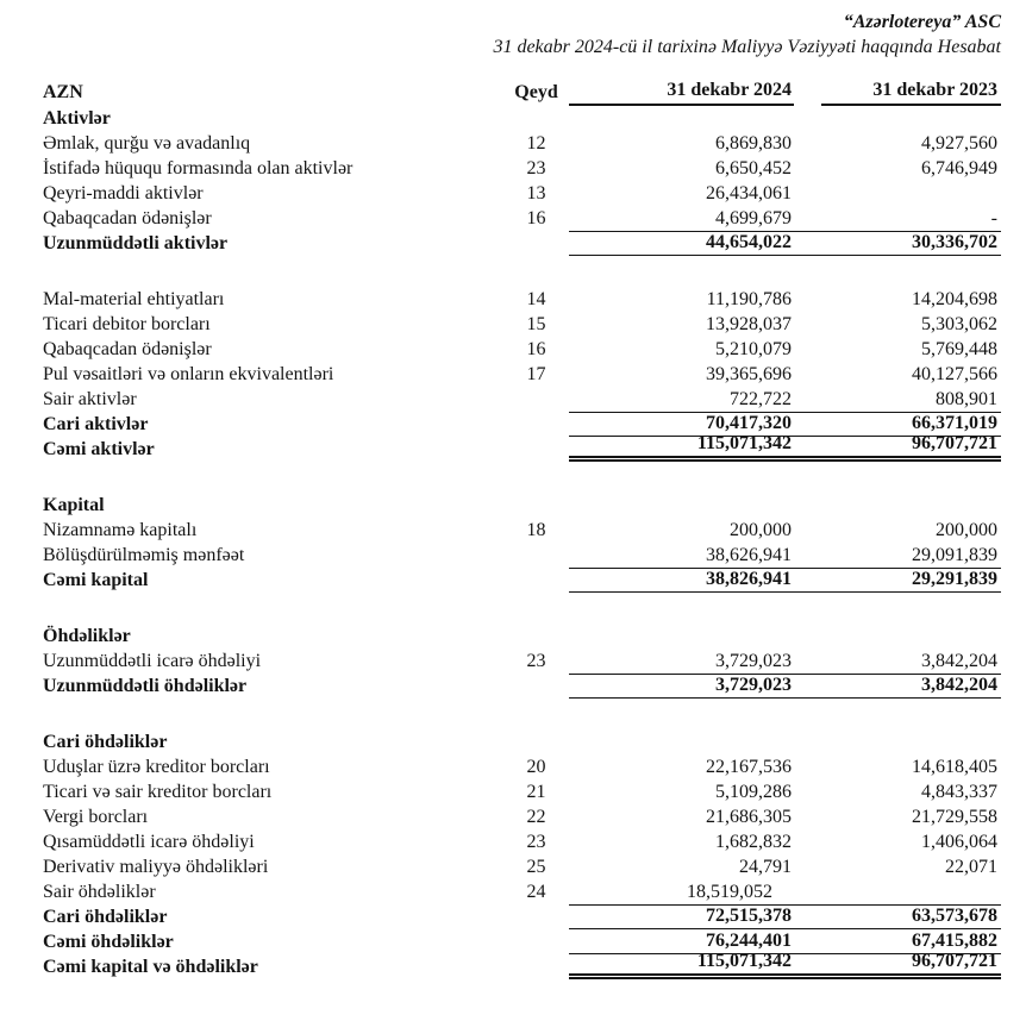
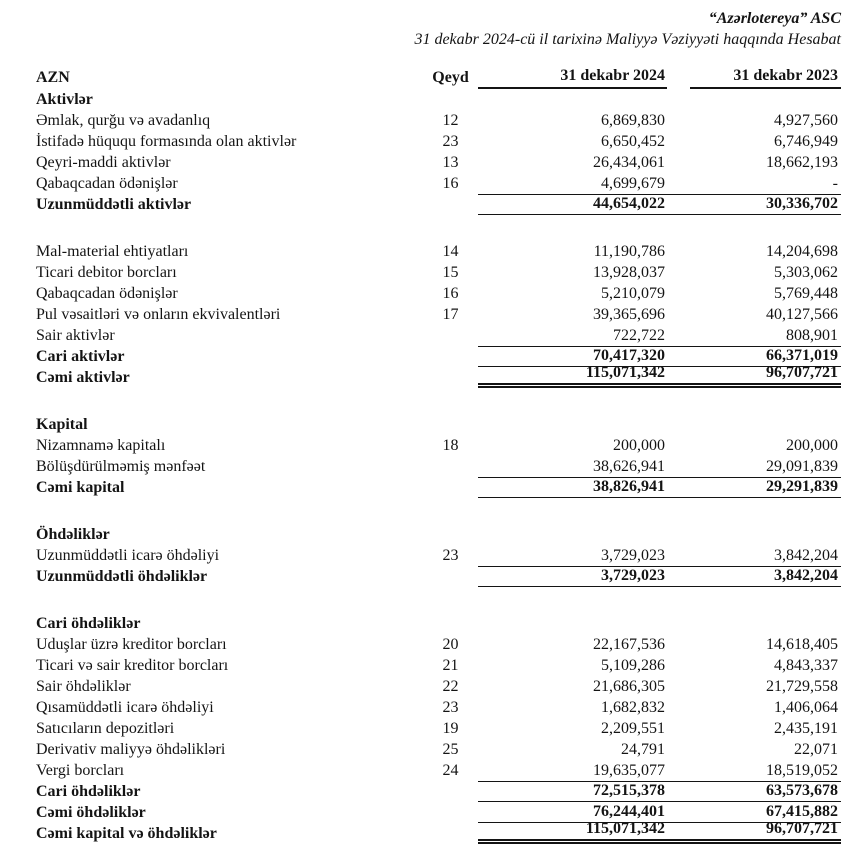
  “Azərlotereya” ASC
  31 dekabr 2024-cü il tarixinə Maliyyə Vəziyyəti haqqında Hesabat
  AZN
  Qeyd
  31 dekabr 2024
  31 dekabr 2023
  Aktivlər
  Əmlak, qurğu və avadanlıq
  12
  6,869,830
  4,927,560
  İstifadə hüququ formasında olan aktivlər
  23
  6,650,452
  6,746,949
  Qeyri-maddi aktivlər
  13
  26,434,061
+ 18,662,193
  Qabaqcadan ödənişlər
  16
  4,699,679
  -
  Uzunmüddətli aktivlər
  44,654,022
  30,336,702
  Mal-material ehtiyatları
  14
  11,190,786
  14,204,698
  Ticari debitor borcları
  15
  13,928,037
  5,303,062
  Qabaqcadan ödənişlər
  16
  5,210,079
  5,769,448
  Pul vəsaitləri və onların ekvivalentləri
  17
  39,365,696
  40,127,566
  Sair aktivlər
  722,722
  808,901
  Cari aktivlər
  70,417,320
  66,371,019
  Cəmi aktivlər
  115,071,342
  96,707,721
  Kapital
  Nizamnamə kapitalı
  18
  200,000
  200,000
  Bölüşdürülməmiş mənfəət
  38,626,941
  29,091,839
  Cəmi kapital
  38,826,941
  29,291,839
  Öhdəliklər
  Uzunmüddətli icarə öhdəliyi
  23
  3,729,023
  3,842,204
  Uzunmüddətli öhdəliklər
  3,729,023
  3,842,204
  Cari öhdəliklər
  Uduşlar üzrə kreditor borcları
  20
  22,167,536
  14,618,405
  Ticari və sair kreditor borcları
  21
  5,109,286
  4,843,337
- Vergi borcları
+ Sair öhdəliklər
  22
  21,686,305
  21,729,558
  Qısamüddətli icarə öhdəliyi
  23
  1,682,832
  1,406,064
+ Satıcıların depozitləri
+ 19
+ 2,209,551
+ 2,435,191
  Derivativ maliyyə öhdəlikləri
  25
  24,791
  22,071
- Sair öhdəliklər
+ Vergi borcları
  24
+ 19,635,077
  18,519,052
  Cari öhdəliklər
  72,515,378
  63,573,678
  Cəmi öhdəliklər
  76,244,401
  67,415,882
  Cəmi kapital və öhdəliklər
  115,071,342
  96,707,721
